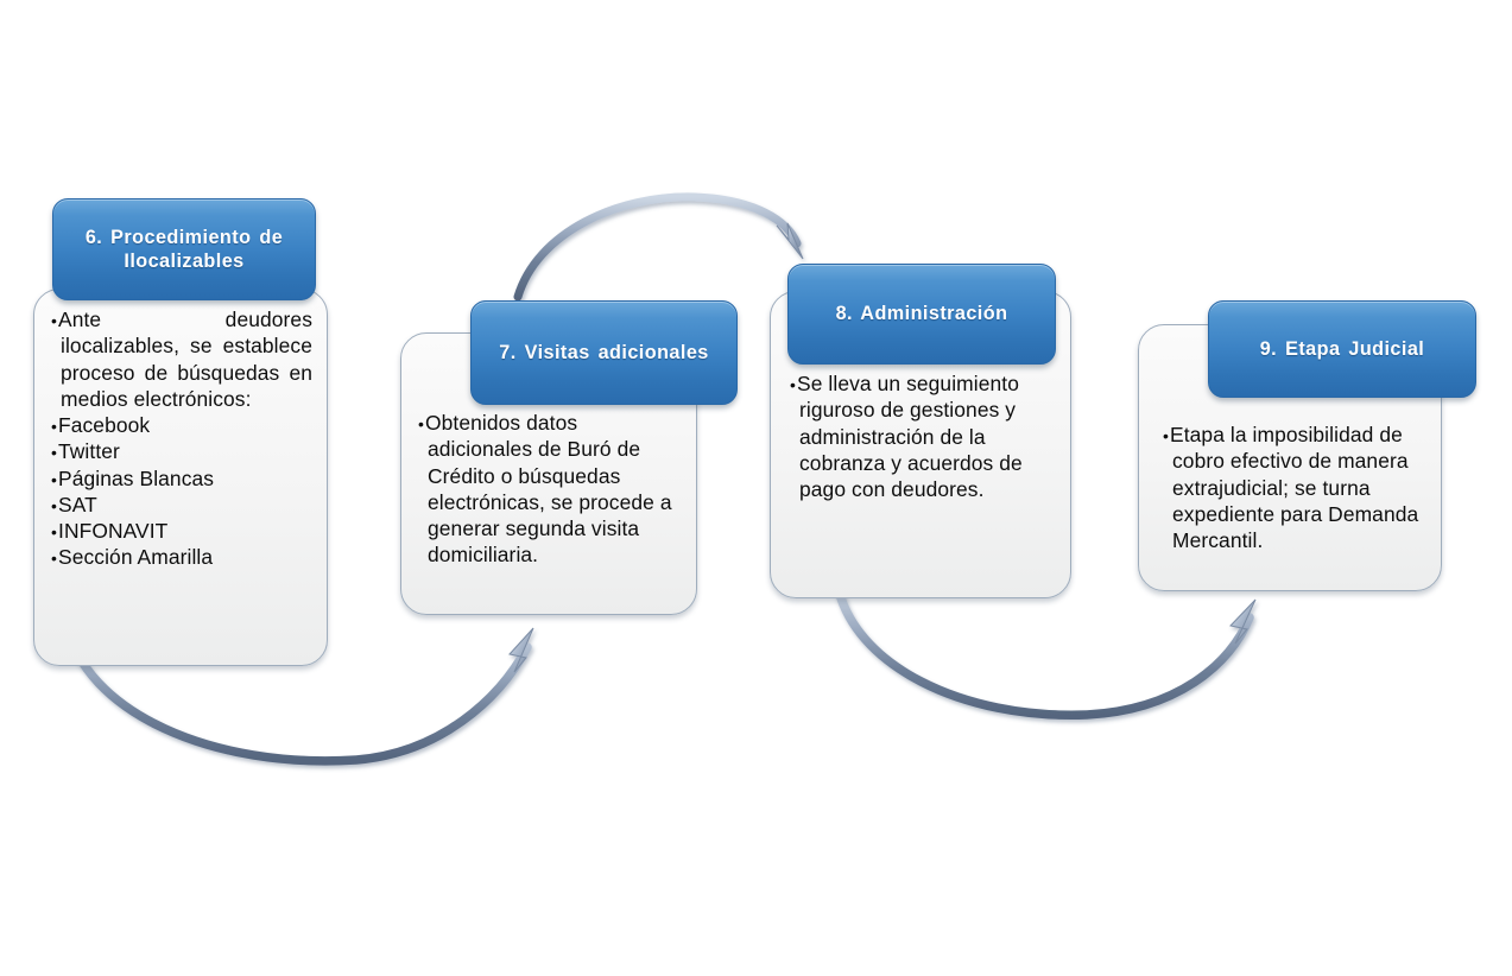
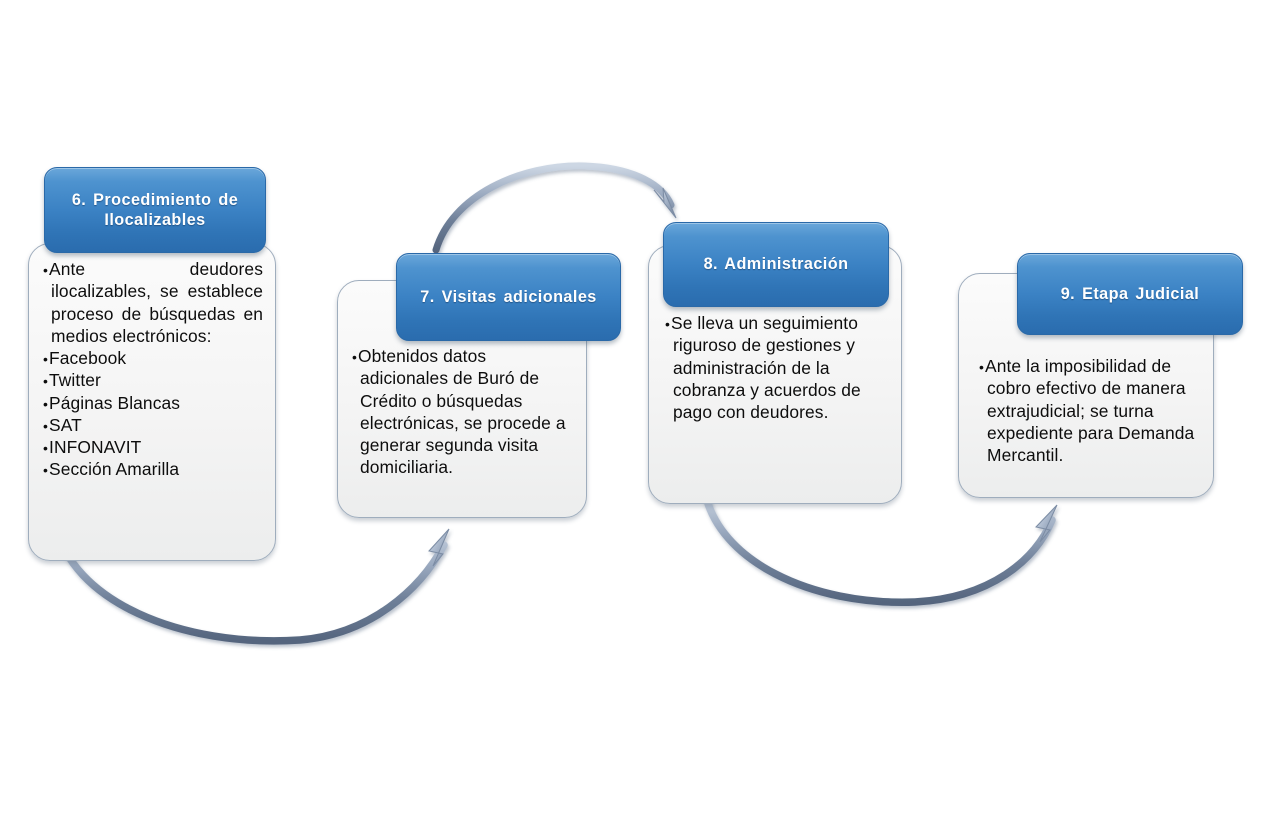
  Ante deudores ilocalizables, se establece proceso de búsquedas en medios electrónicos:
  Facebook
  Twitter
  Páginas Blancas
  SAT
  INFONAVIT
  Sección Amarilla
  6. Procedimiento de Ilocalizables
  Obtenidos datos adicionales de Buró de Crédito o búsquedas electrónicas, se procede a generar segunda visita domiciliaria.
  7. Visitas adicionales
  Se lleva un seguimiento riguroso de gestiones y administración de la cobranza y acuerdos de pago con deudores.
  8. Administración
- Etapa la imposibilidad de cobro efectivo de manera extrajudicial; se turna expediente para Demanda Mercantil.
+ Ante la imposibilidad de cobro efectivo de manera extrajudicial; se turna expediente para Demanda Mercantil.
  9. Etapa Judicial
